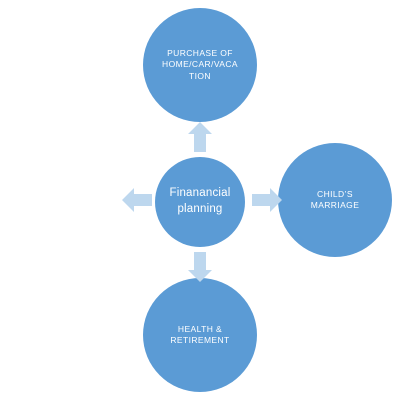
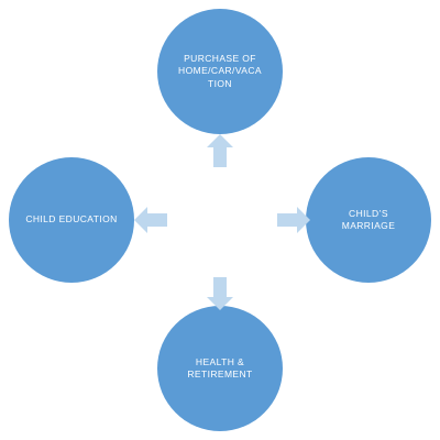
  PURCHASE OF
  HOME/CAR/VACA
  TION
+ CHILD EDUCATION
  CHILD’S
  MARRIAGE
  HEALTH &
  RETIREMENT
- Finanancial
- planning
